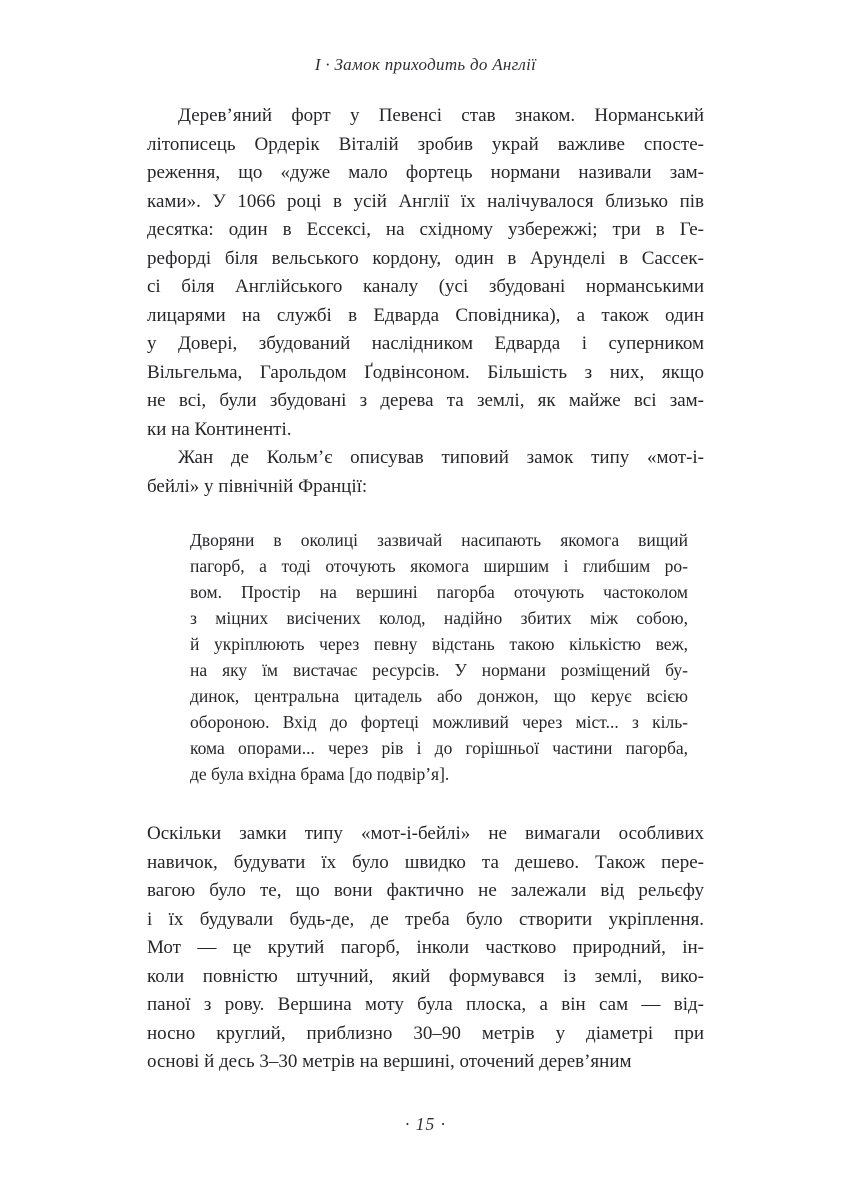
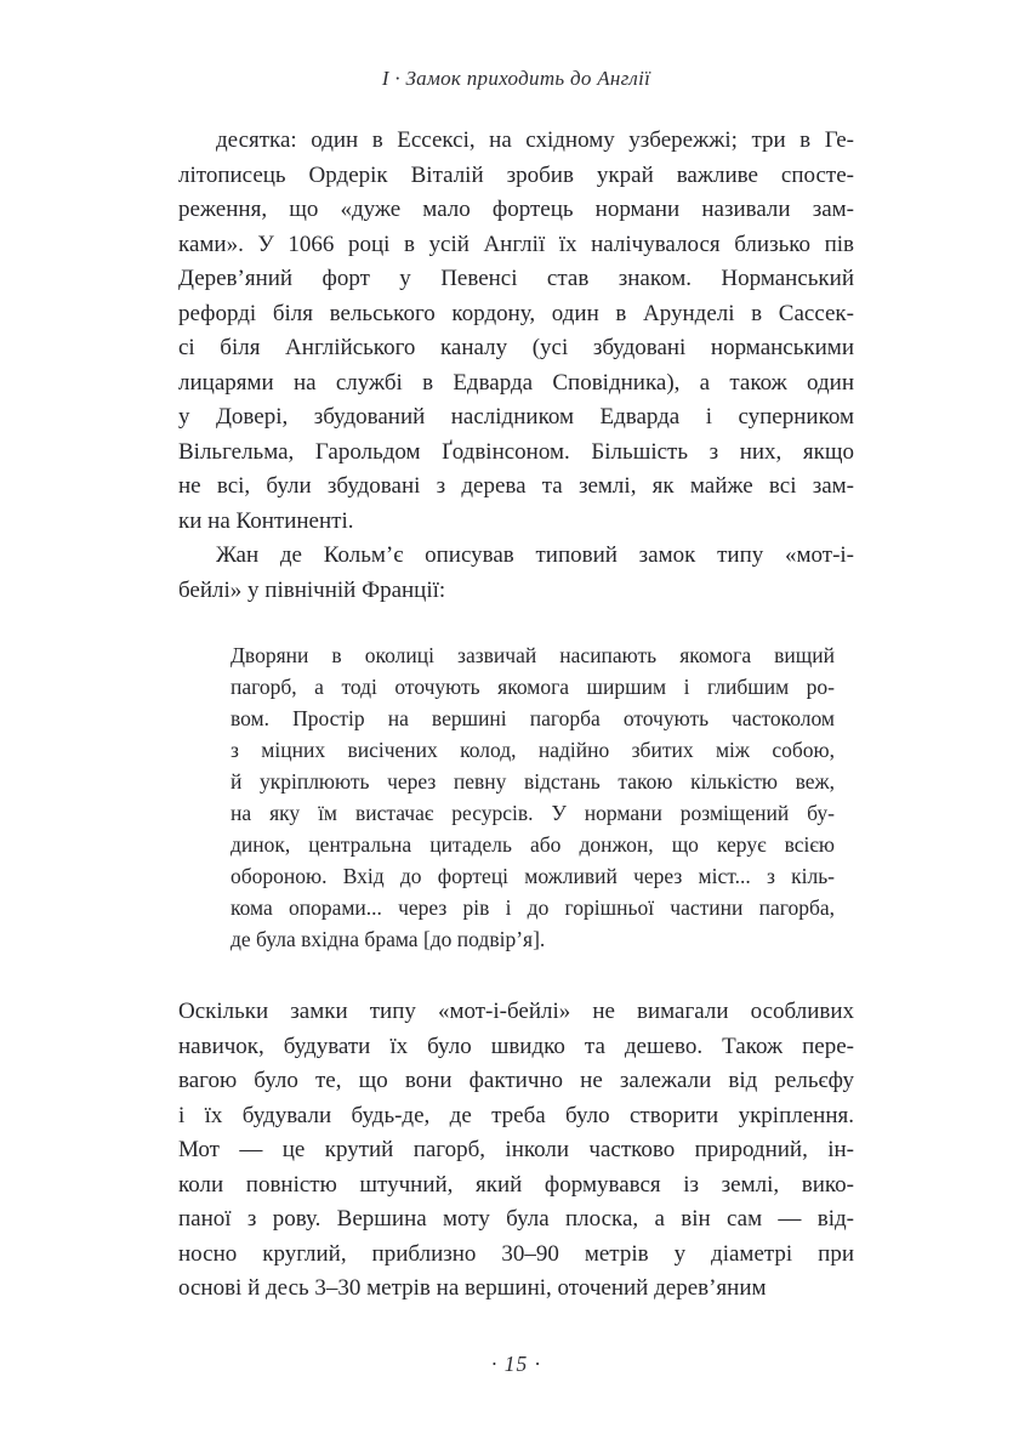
  І · Замок приходить до Англії
- Дерев’яний форт у Певенсі став знаком. Норманський
+ десятка: один в Ессексі, на східному узбережжі; три в Ге-
  літописець Ордерік Віталій зробив украй важливе спосте-
  реження, що «дуже мало фортець нормани називали зам-
  ками». У 1066 році в усій Англії їх налічувалося близько пів
- десятка: один в Ессексі, на східному узбережжі; три в Ге-
+ Дерев’яний форт у Певенсі став знаком. Норманський
  рефорді біля вельського кордону, один в Арунделі в Сассек-
  сі біля Англійського каналу (усі збудовані норманськими
  лицарями на службі в Едварда Сповідника), а також один
  у Довері, збудований наслідником Едварда і суперником
  Вільгельма, Гарольдом Ґодвінсоном. Більшість з них, якщо
  не всі, були збудовані з дерева та землі, як майже всі зам-
  ки на Континенті.
  Жан де Кольм’є описував типовий замок типу «мот-і-
  бейлі» у північній Франції:
  Дворяни в околиці зазвичай насипають якомога вищий
  пагорб, а тоді оточують якомога ширшим і глибшим ро-
  вом. Простір на вершині пагорба оточують частоколом
  з міцних висічених колод, надійно збитих між собою,
  й укріплюють через певну відстань такою кількістю веж,
  на яку їм вистачає ресурсів. У нормани розміщений бу-
  динок, центральна цитадель або донжон, що керує всією
  обороною. Вхід до фортеці можливий через міст... з кіль-
  кома опорами... через рів і до горішньої частини пагорба,
  де була вхідна брама [до подвір’я].
  Оскільки замки типу «мот-і-бейлі» не вимагали особливих
  навичок, будувати їх було швидко та дешево. Також пере-
  вагою було те, що вони фактично не залежали від рельєфу
  і їх будували будь-де, де треба було створити укріплення.
  Мот — це крутий пагорб, інколи частково природний, ін-
  коли повністю штучний, який формувався із землі, вико-
  паної з рову. Вершина моту була плоска, а він сам — від-
  носно круглий, приблизно 30–90 метрів у діаметрі при
  основі й десь 3–30 метрів на вершині, оточений дерев’яним
  · 15 ·
